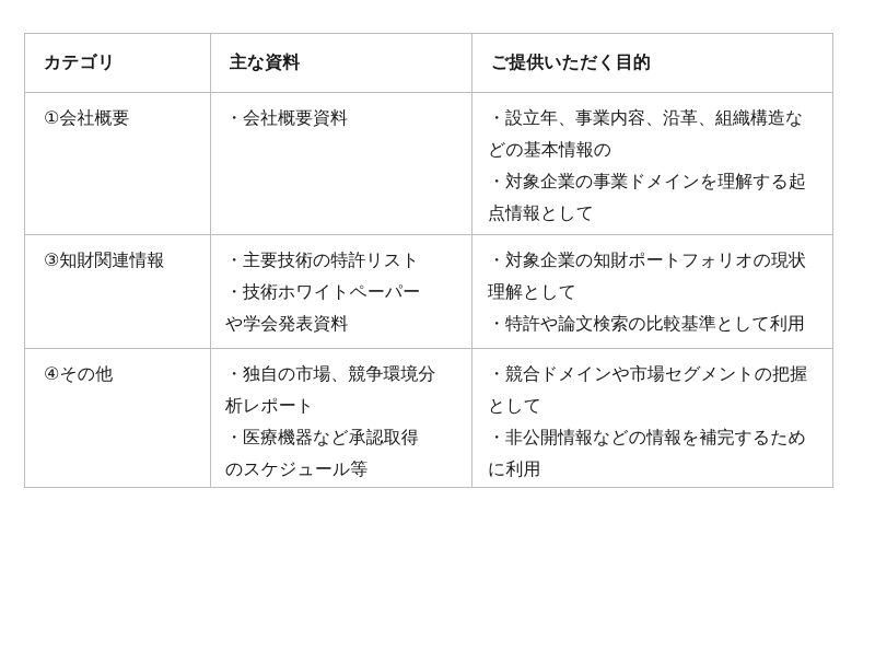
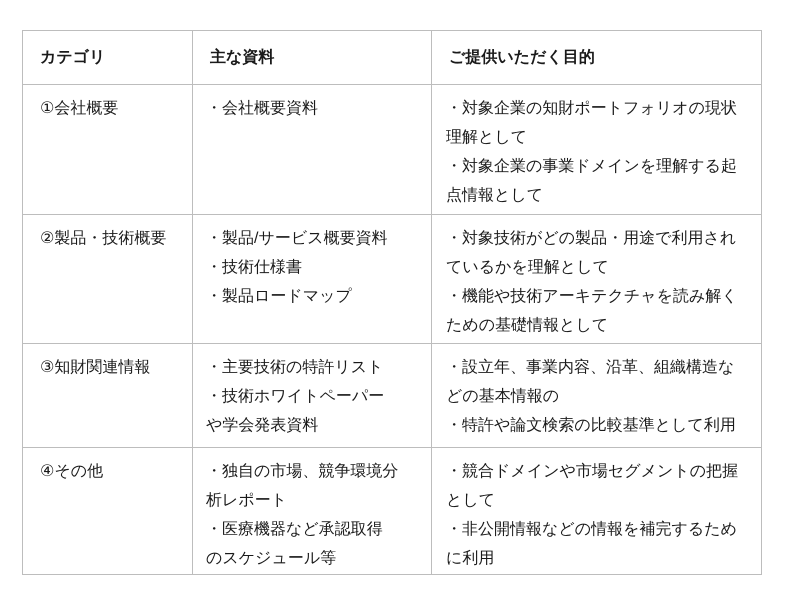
  カテゴリ	主な資料	ご提供いただく目的
- ①会社概要	・会社概要資料	・設立年、事業内容、沿革、組織構造などの基本情報の ・対象企業の事業ドメインを理解する起点情報として
+ ①会社概要	・会社概要資料	・対象企業の知財ポートフォリオの現状理解として ・対象企業の事業ドメインを理解する起点情報として
+ ②製品・技術概要	・製品/サービス概要資料 ・技術仕様書 ・製品ロードマップ	・対象技術がどの製品・用途で利用されているかを理解として ・機能や技術アーキテクチャを読み解くための基礎情報として
- ③知財関連情報	・主要技術の特許リスト ・技術ホワイトペーパーや学会発表資料	・対象企業の知財ポートフォリオの現状理解として ・特許や論文検索の比較基準として利用
+ ③知財関連情報	・主要技術の特許リスト ・技術ホワイトペーパーや学会発表資料	・設立年、事業内容、沿革、組織構造などの基本情報の ・特許や論文検索の比較基準として利用
  ④その他	・独自の市場、競争環境分析レポート ・医療機器など承認取得のスケジュール等	・競合ドメインや市場セグメントの把握として ・非公開情報などの情報を補完するために利用
